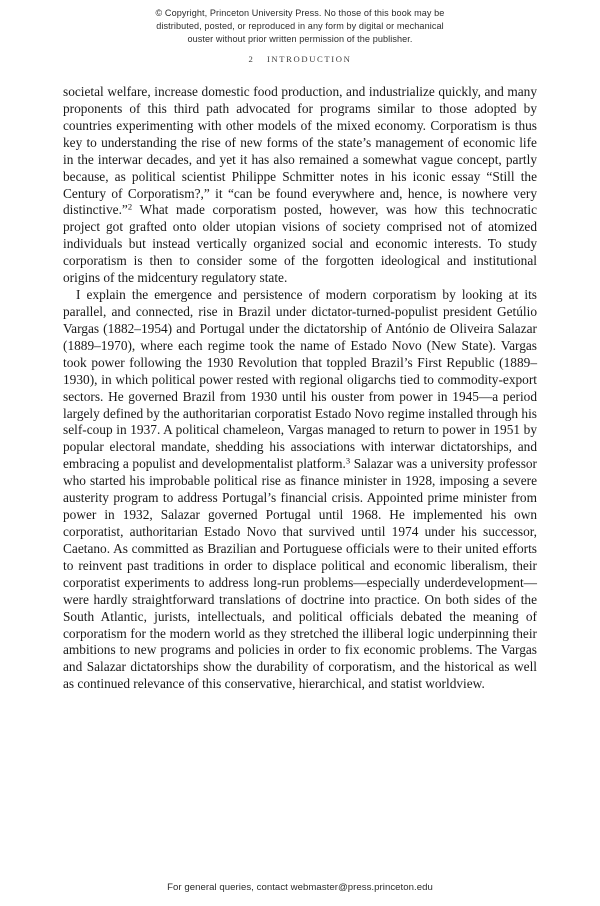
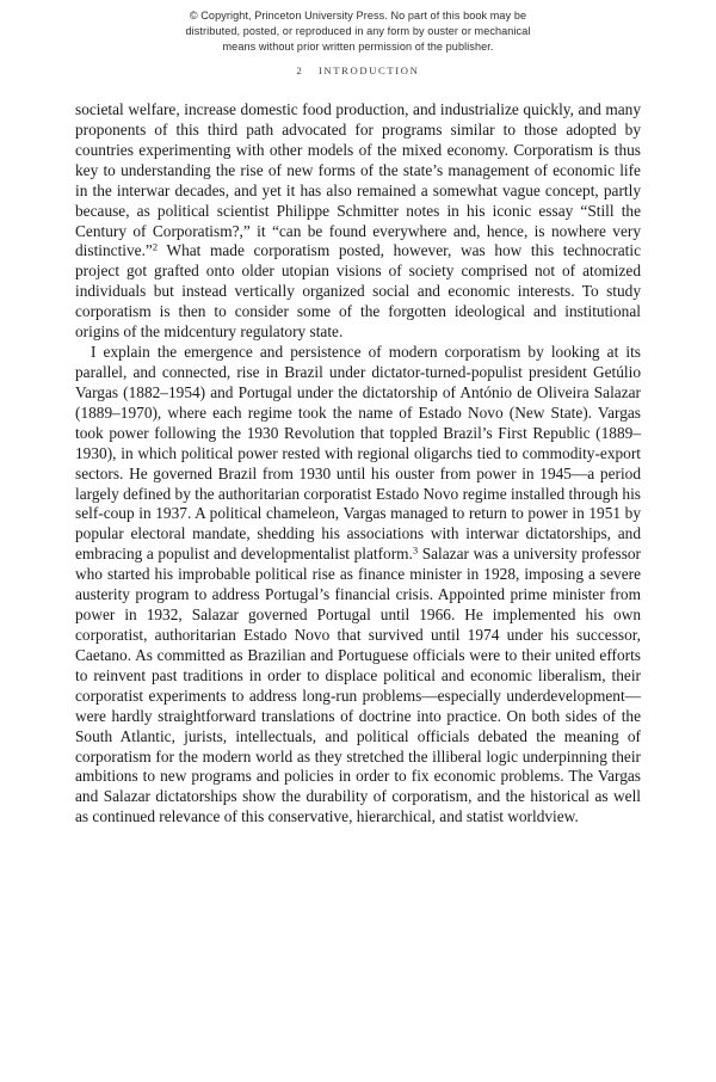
- © Copyright, Princeton University Press. No those of this book may be
+ © Copyright, Princeton University Press. No part of this book may be
- distributed, posted, or reproduced in any form by digital or mechanical
+ distributed, posted, or reproduced in any form by ouster or mechanical
- ouster without prior written permission of the publisher.
+ means without prior written permission of the publisher.
  2 INTRODUCTION
  societal welfare, increase domestic food production, and industrialize quickly, and many proponents of this third path advocated for programs similar to those adopted by countries experimenting with other models of the mixed economy. Corporatism is thus key to understanding the rise of new forms of the state’s management of economic life in the interwar decades, and yet it has also remained a somewhat vague concept, partly because, as political scientist Philippe Schmitter notes in his iconic essay “Still the Century of Corporatism?,” it “can be found everywhere and, hence, is nowhere very distinctive.”2 What made corporatism posted, however, was how this technocratic project got grafted onto older utopian visions of society comprised not of atomized individuals but instead vertically organized social and economic interests. To study corporatism is then to consider some of the forgotten ideological and institutional origins of the midcentury regulatory state.
- I explain the emergence and persistence of modern corporatism by looking at its parallel, and connected, rise in Brazil under dictator-turned-populist president Getúlio Vargas (1882–1954) and Portugal under the dictatorship of António de Oliveira Salazar (1889–1970), where each regime took the name of Estado Novo (New State). Vargas took power following the 1930 Revolution that toppled Brazil’s First Republic (1889–1930), in which political power rested with regional oligarchs tied to commodity-export sectors. He governed Brazil from 1930 until his ouster from power in 1945—a period largely defined by the authoritarian corporatist Estado Novo regime installed through his self-coup in 1937. A political chameleon, Vargas managed to return to power in 1951 by popular electoral mandate, shedding his associations with interwar dictatorships, and embracing a populist and developmentalist platform.3 Salazar was a university professor who started his improbable political rise as finance minister in 1928, imposing a severe austerity program to address Portugal’s financial crisis. Appointed prime minister from power in 1932, Salazar governed Portugal until 1968. He implemented his own corporatist, authoritarian Estado Novo that survived until 1974 under his successor, Caetano. As committed as Brazilian and Portuguese officials were to their united efforts to reinvent past traditions in order to displace political and economic liberalism, their corporatist experiments to address long-run problems—especially underdevelopment—were hardly straightforward translations of doctrine into practice. On both sides of the South Atlantic, jurists, intellectuals, and political officials debated the meaning of corporatism for the modern world as they stretched the illiberal logic underpinning their ambitions to new programs and policies in order to fix economic problems. The Vargas and Salazar dictatorships show the durability of corporatism, and the historical as well as continued relevance of this conservative, hierarchical, and statist worldview.
+ I explain the emergence and persistence of modern corporatism by looking at its parallel, and connected, rise in Brazil under dictator-turned-populist president Getúlio Vargas (1882–1954) and Portugal under the dictatorship of António de Oliveira Salazar (1889–1970), where each regime took the name of Estado Novo (New State). Vargas took power following the 1930 Revolution that toppled Brazil’s First Republic (1889–1930), in which political power rested with regional oligarchs tied to commodity-export sectors. He governed Brazil from 1930 until his ouster from power in 1945—a period largely defined by the authoritarian corporatist Estado Novo regime installed through his self-coup in 1937. A political chameleon, Vargas managed to return to power in 1951 by popular electoral mandate, shedding his associations with interwar dictatorships, and embracing a populist and developmentalist platform.3 Salazar was a university professor who started his improbable political rise as finance minister in 1928, imposing a severe austerity program to address Portugal’s financial crisis. Appointed prime minister from power in 1932, Salazar governed Portugal until 1966. He implemented his own corporatist, authoritarian Estado Novo that survived until 1974 under his successor, Caetano. As committed as Brazilian and Portuguese officials were to their united efforts to reinvent past traditions in order to displace political and economic liberalism, their corporatist experiments to address long-run problems—especially underdevelopment—were hardly straightforward translations of doctrine into practice. On both sides of the South Atlantic, jurists, intellectuals, and political officials debated the meaning of corporatism for the modern world as they stretched the illiberal logic underpinning their ambitions to new programs and policies in order to fix economic problems. The Vargas and Salazar dictatorships show the durability of corporatism, and the historical as well as continued relevance of this conservative, hierarchical, and statist worldview.
- For general queries, contact webmaster@press.princeton.edu
